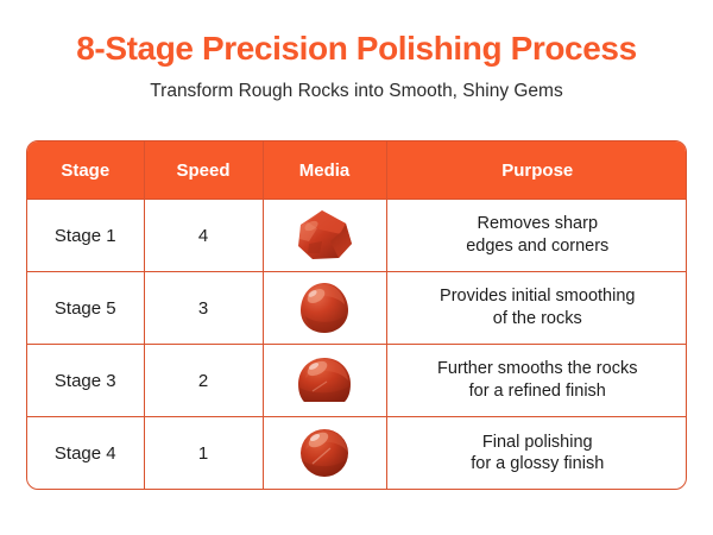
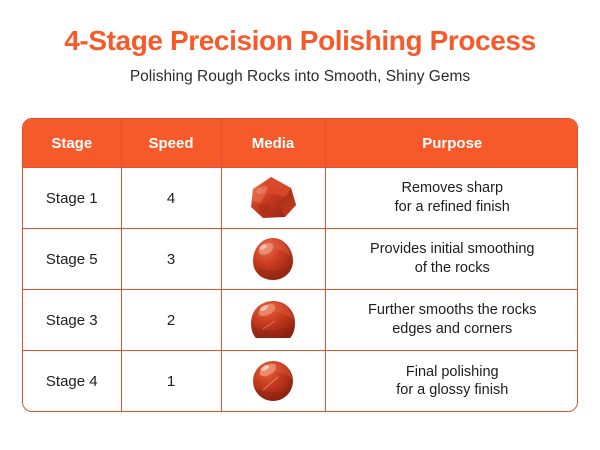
- 8-Stage Precision Polishing Process
+ 4-Stage Precision Polishing Process
- Transform Rough Rocks into Smooth, Shiny Gems
+ Polishing Rough Rocks into Smooth, Shiny Gems
  Stage	Speed	Media	Purpose
- Stage 1	4		Removes sharp edges and corners
+ Stage 1	4		Removes sharp for a refined finish
  Stage 5	3		Provides initial smoothing of the rocks
- Stage 3	2		Further smooths the rocks for a refined finish
+ Stage 3	2		Further smooths the rocks edges and corners
  Stage 4	1		Final polishing for a glossy finish
